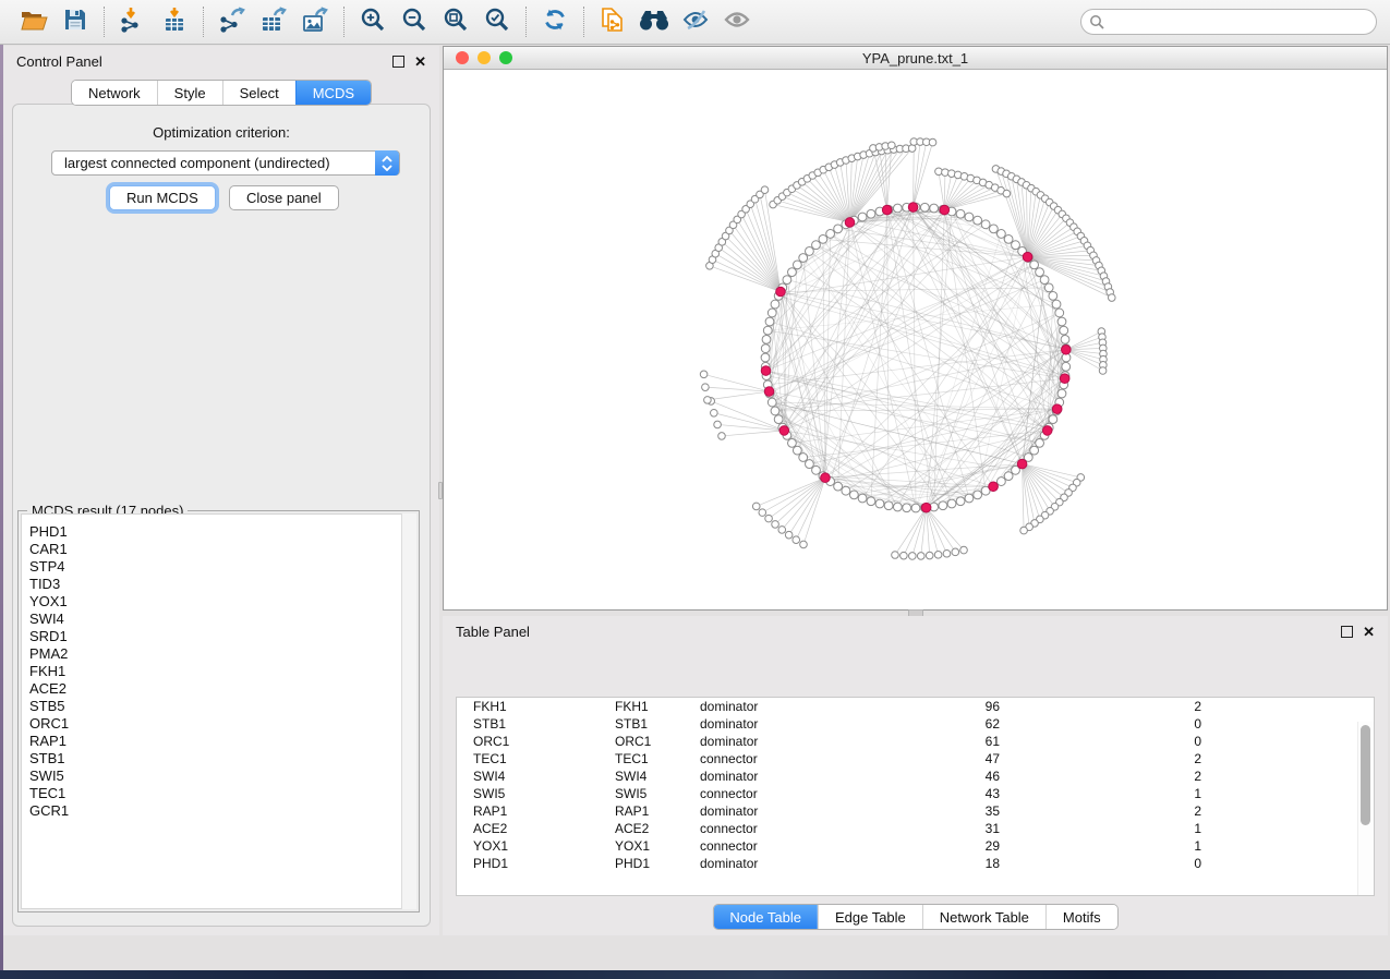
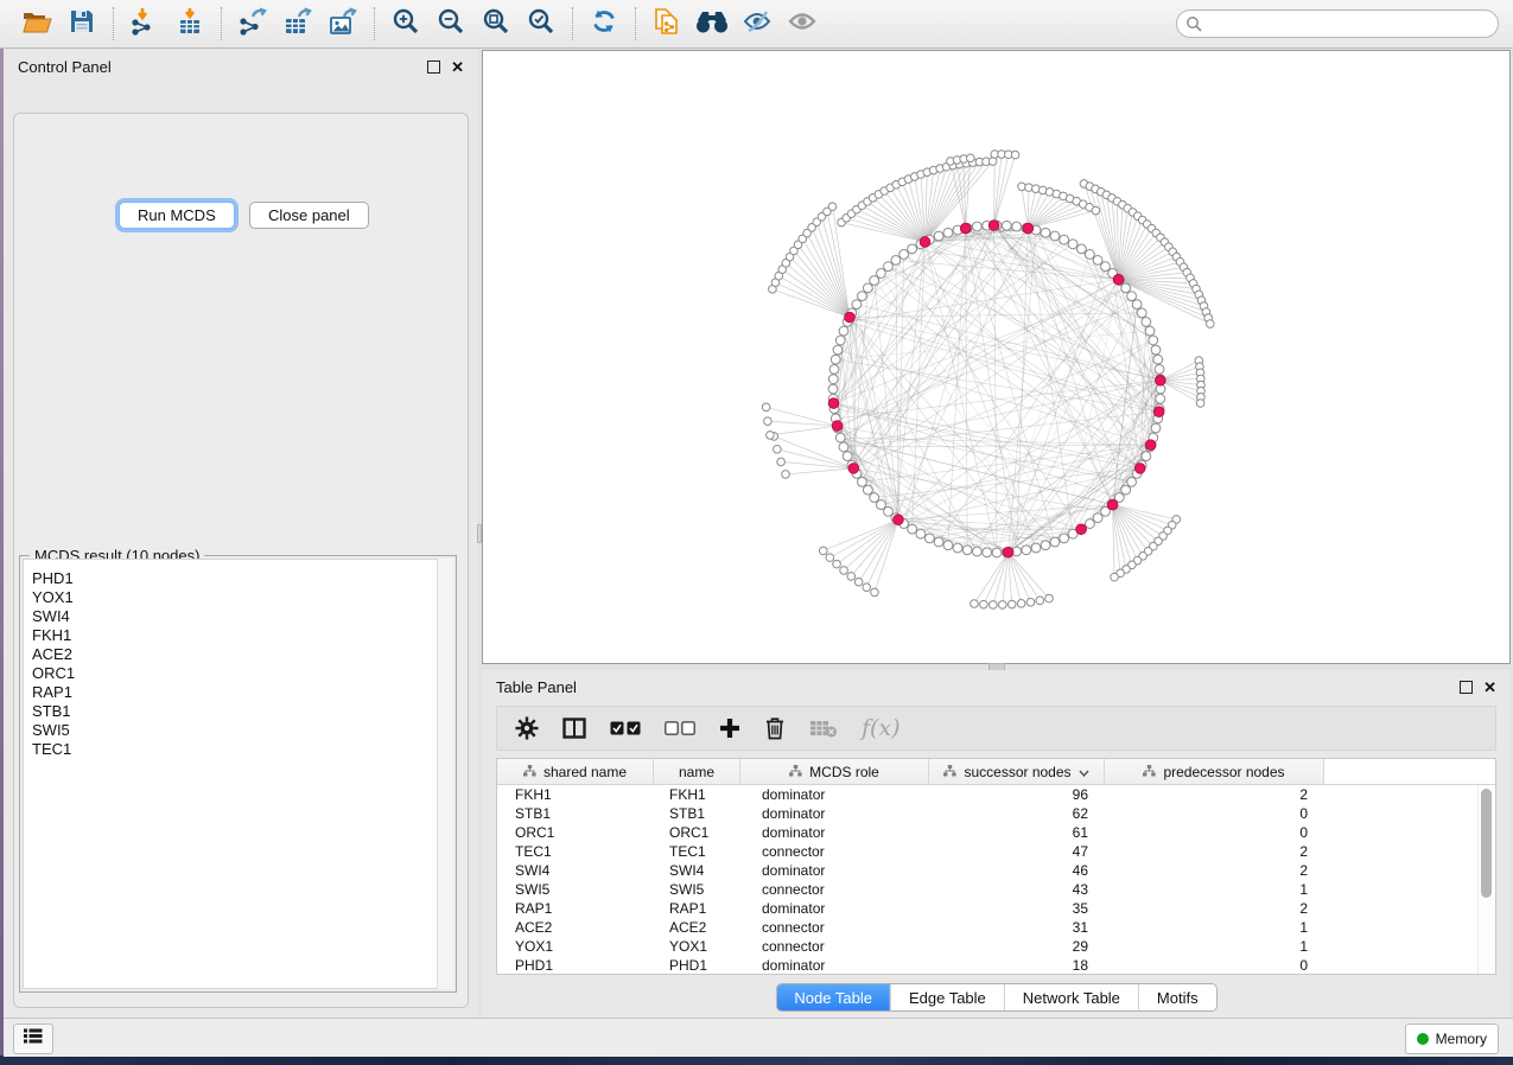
  Control Panel
  ✕
- Network
- Style
- Select
- MCDS
- Optimization criterion:
- largest connected component (undirected)
  Run MCDS
  Close panel
- MCDS result (17 nodes)
+ MCDS result (10 nodes)
  PHD1
- CAR1
- STP4
- TID3
  YOX1
  SWI4
- SRD1
- PMA2
  FKH1
  ACE2
- STB5
  ORC1
  RAP1
  STB1
  SWI5
  TEC1
- GCR1
- YPA_prune.txt_1
  Table Panel
  ✕
+ f(x)
+ shared name
+ name
+ MCDS role
+ successor nodes
+ predecessor nodes
  FKH1
  FKH1
  dominator
  96
  2
  STB1
  STB1
  dominator
  62
  0
  ORC1
  ORC1
  dominator
  61
  0
  TEC1
  TEC1
  connector
  47
  2
  SWI4
  SWI4
  dominator
  46
  2
  SWI5
  SWI5
  connector
  43
  1
  RAP1
  RAP1
  dominator
  35
  2
  ACE2
  ACE2
  connector
  31
  1
  YOX1
  YOX1
  connector
  29
  1
  PHD1
  PHD1
  dominator
  18
  0
  Node Table
  Edge Table
  Network Table
  Motifs
+ Memory
